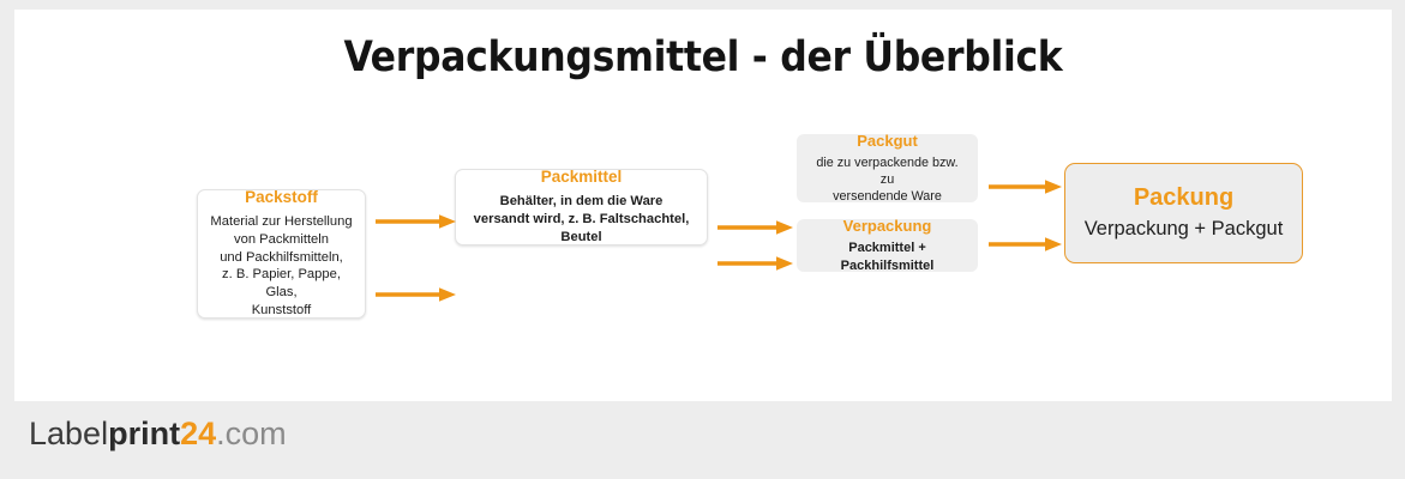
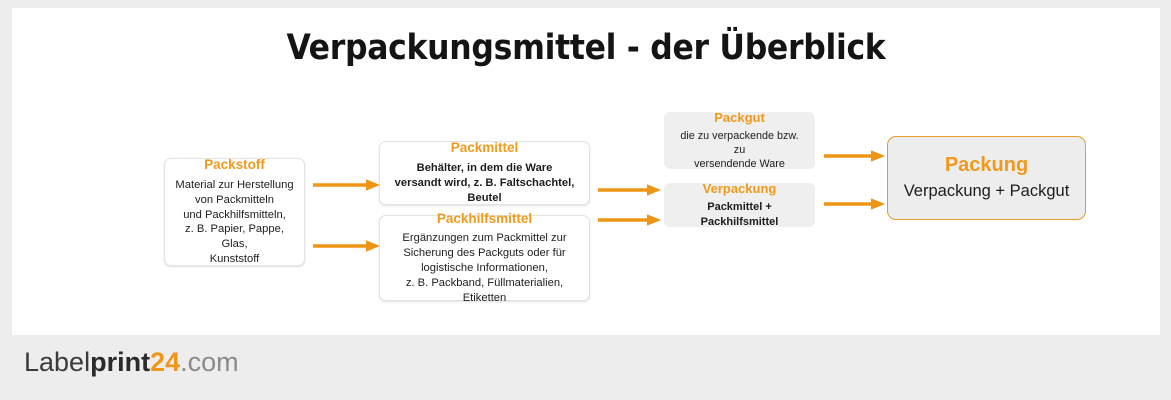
  Verpackungsmittel - der Überblick
  Packstoff
  Material zur Herstellung
  von Packmitteln
  und Packhilfsmitteln,
  z. B. Papier, Pappe, Glas,
  Kunststoff
  Packmittel
  Behälter, in dem die Ware
  versandt wird, z. B. Faltschachtel, Beutel
+ Packhilfsmittel
+ Ergänzungen zum Packmittel zur
+ Sicherung des Packguts oder für
+ logistische Informationen,
+ z. B. Packband, Füllmaterialien, Etiketten
  Packgut
  die zu verpackende bzw. zu
  versendende Ware
  Verpackung
  Packmittel + Packhilfsmittel
  Packung
  Verpackung + Packgut
  Labelprint24.com
